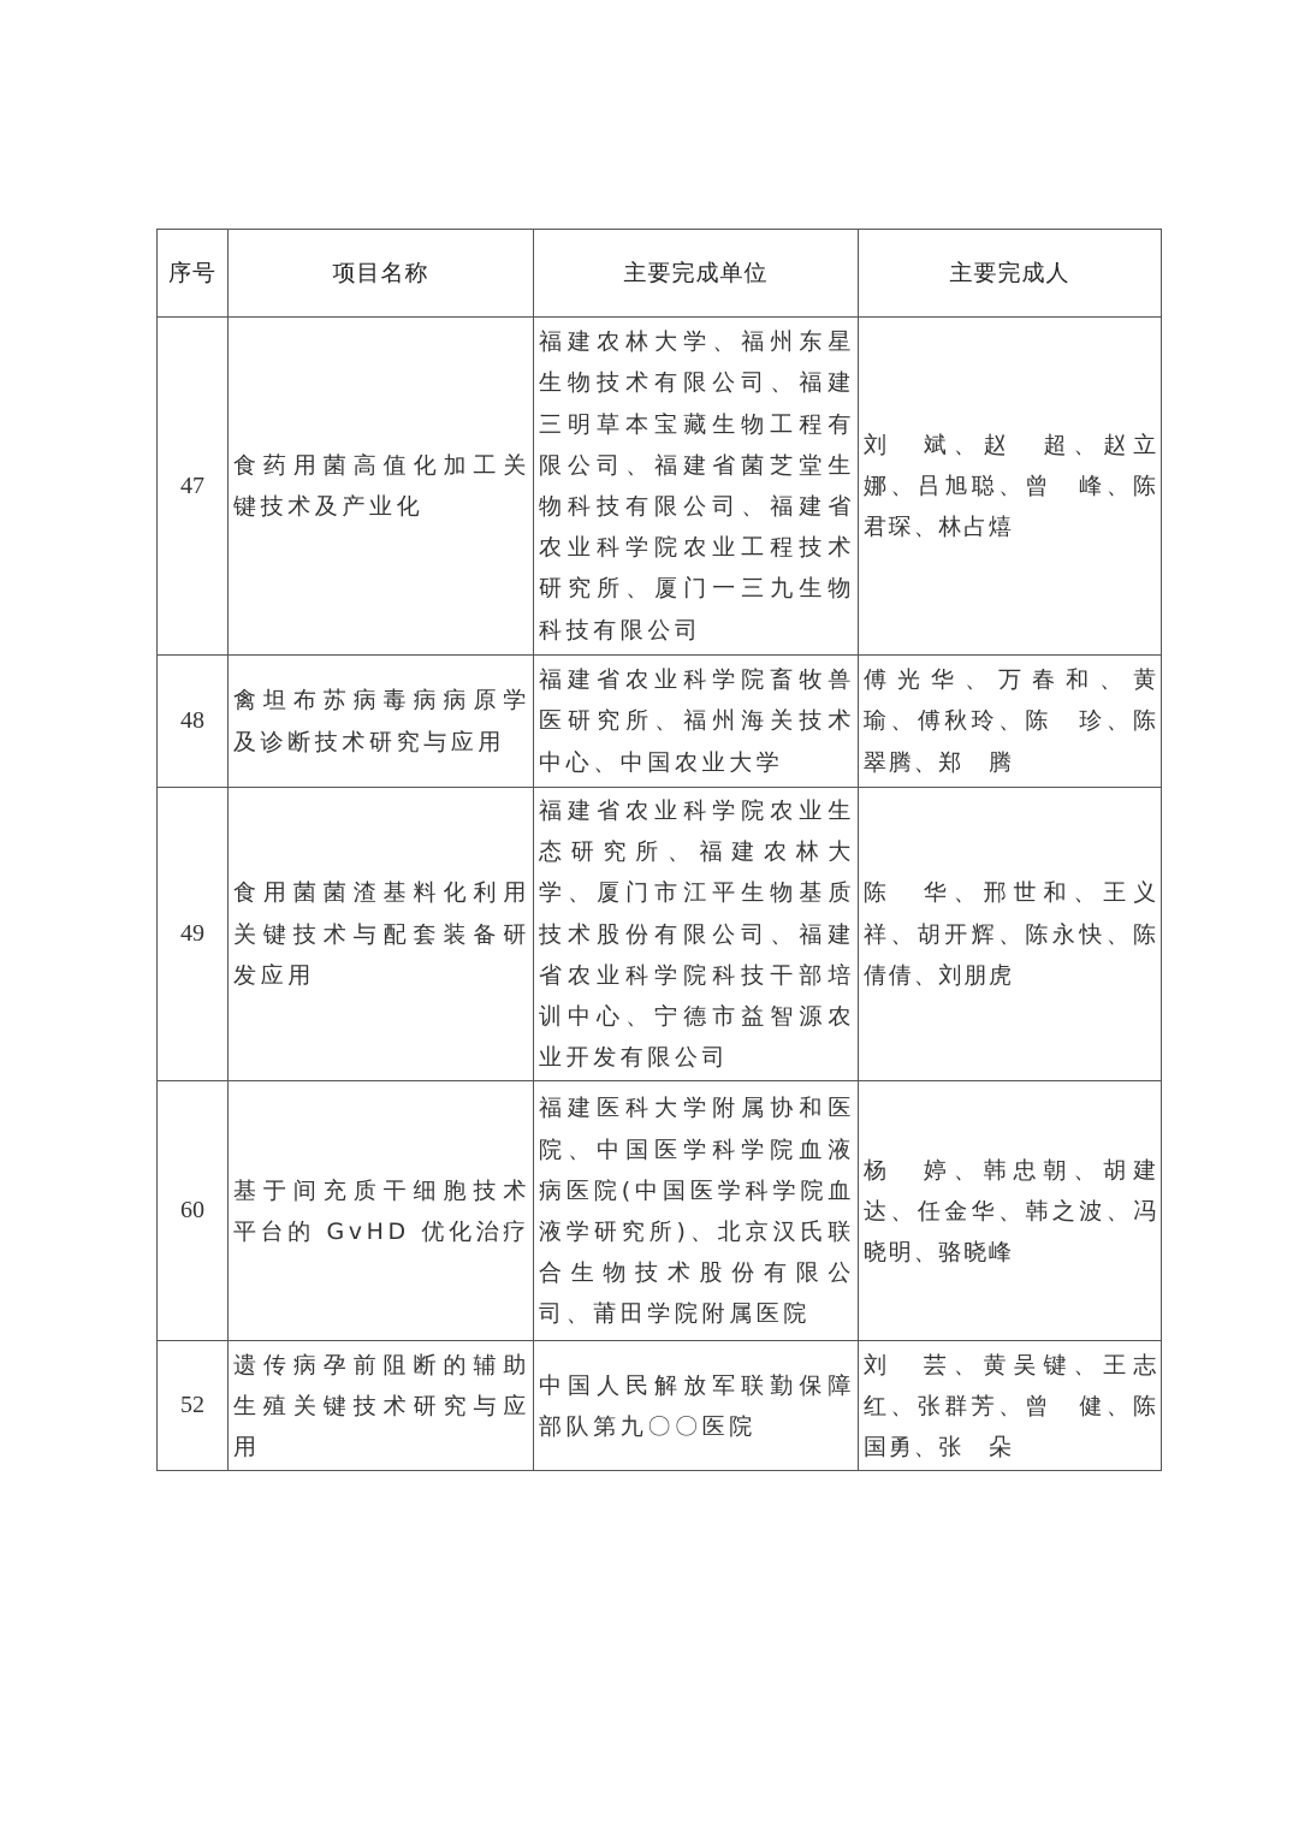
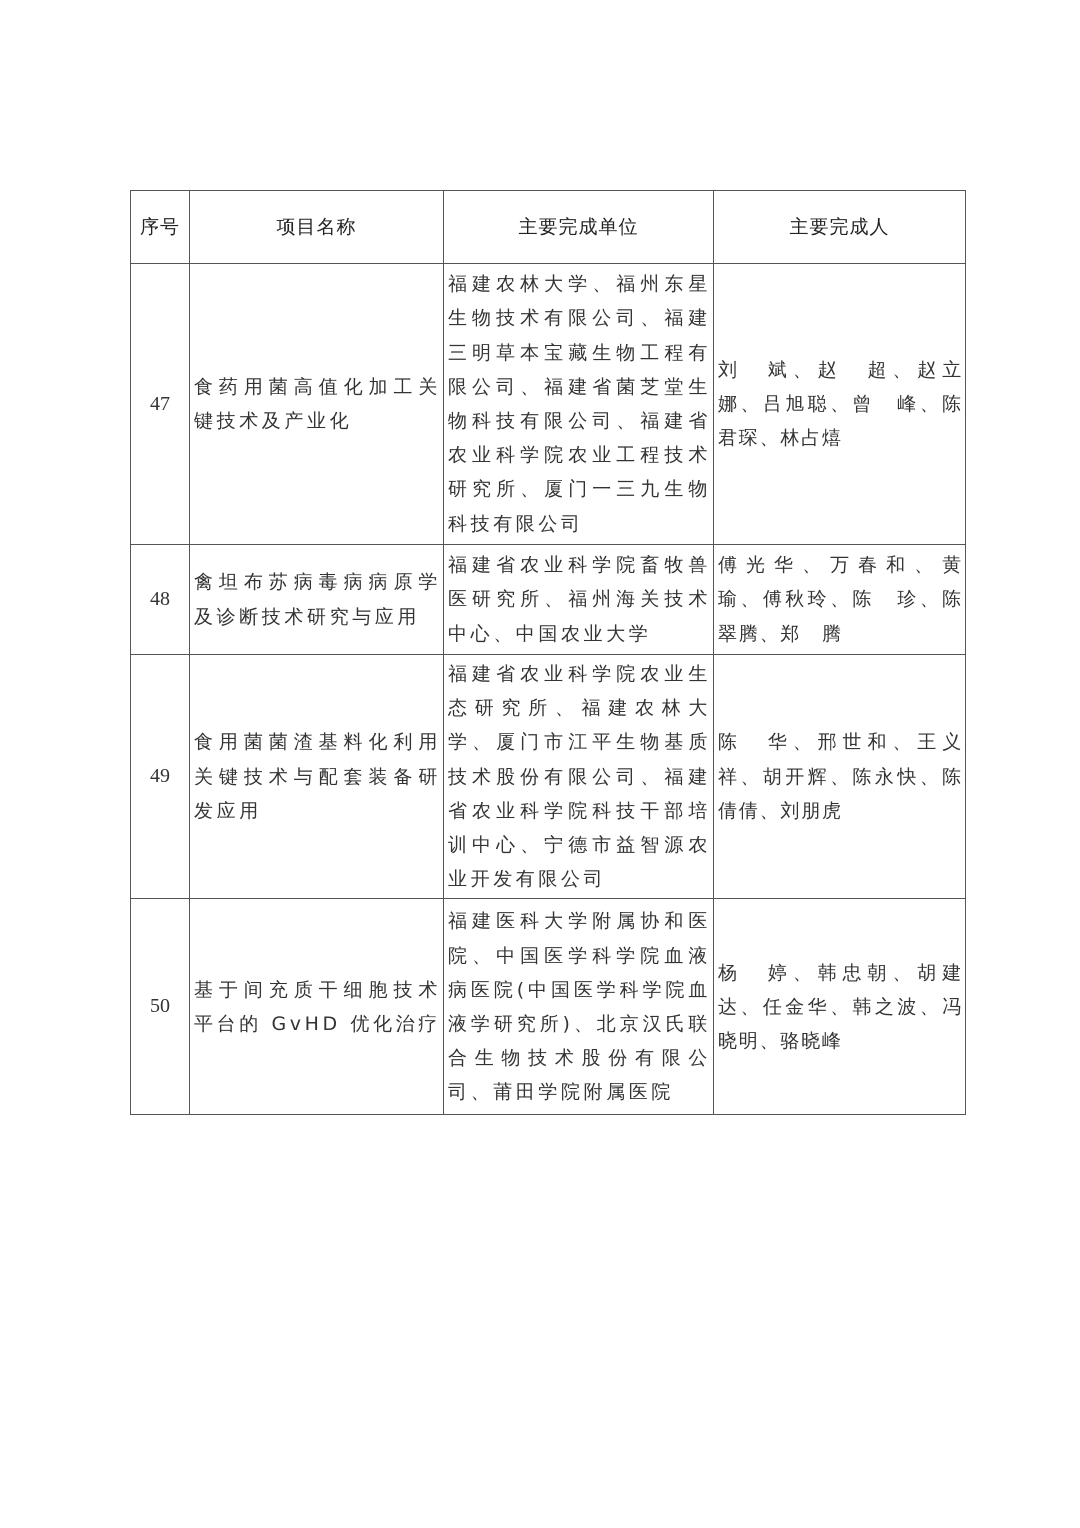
  序号	项目名称	主要完成单位	主要完成人
  47	食药用菌高值化加工关键技术及产业化	福建农林大学、福州东星生物技术有限公司、福建三明草本宝藏生物工程有限公司、福建省菌芝堂生物科技有限公司、福建省农业科学院农业工程技术研究所、厦门一三九生物科技有限公司	刘 斌、赵 超、赵立娜、吕旭聪、曾 峰、陈君琛、林占熺
  48	禽坦布苏病毒病病原学及诊断技术研究与应用	福建省农业科学院畜牧兽医研究所、福州海关技术中心、中国农业大学	傅光华、万春和、黄 瑜、傅秋玲、陈 珍、陈翠腾、郑 腾
  49	食用菌菌渣基料化利用关键技术与配套装备研发应用	福建省农业科学院农业生态研究所、福建农林大学、厦门市江平生物基质技术股份有限公司、福建省农业科学院科技干部培训中心、宁德市益智源农业开发有限公司	陈 华、邢世和、王义祥、胡开辉、陈永快、陈倩倩、刘朋虎
- 60	基于间充质干细胞技术平台的 GvHD 优化治疗	福建医科大学附属协和医院、中国医学科学院血液病医院(中国医学科学院血液学研究所)、北京汉氏联合生物技术股份有限公司、莆田学院附属医院	杨 婷、韩忠朝、胡建达、任金华、韩之波、冯晓明、骆晓峰
+ 50	基于间充质干细胞技术平台的 GvHD 优化治疗	福建医科大学附属协和医院、中国医学科学院血液病医院(中国医学科学院血液学研究所)、北京汉氏联合生物技术股份有限公司、莆田学院附属医院	杨 婷、韩忠朝、胡建达、任金华、韩之波、冯晓明、骆晓峰
- 52	遗传病孕前阻断的辅助生殖关键技术研究与应用	中国人民解放军联勤保障部队第九〇〇医院	刘 芸、黄吴键、王志红、张群芳、曾 健、陈国勇、张 朵
